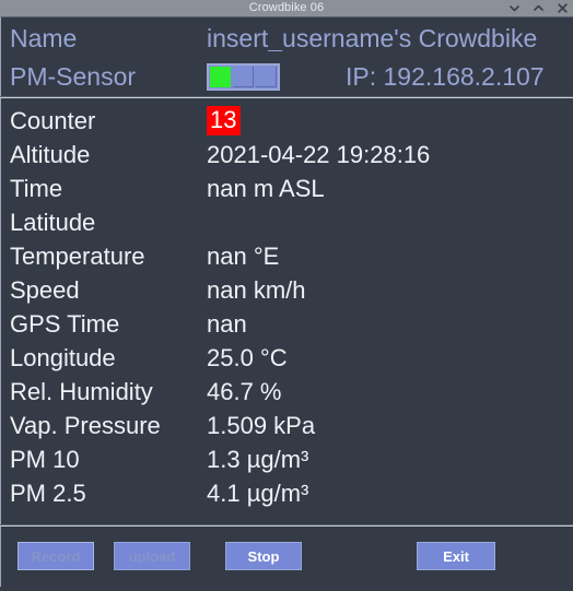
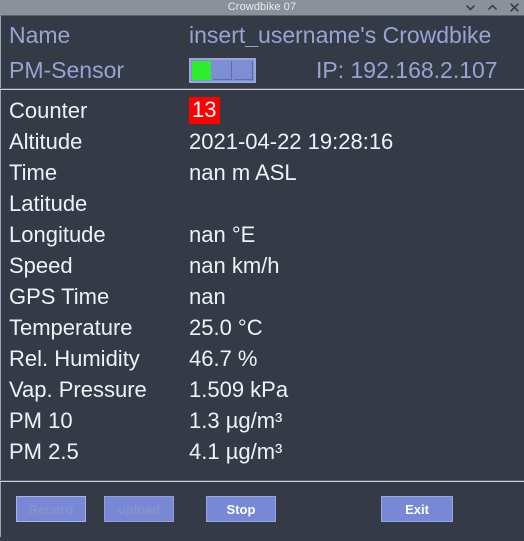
- Crowdbike 06
+ Crowdbike 07
  Name
  insert_username's Crowdbike
  PM-Sensor
  IP: 192.168.2.107
  Counter
  13
  Altitude
  2021-04-22 19:28:16
  Time
  nan m ASL
  Latitude
- Temperature
+ Longitude
  nan °E
  Speed
  nan km/h
  GPS Time
  nan
- Longitude
+ Temperature
  25.0 °C
  Rel. Humidity
  46.7 %
  Vap. Pressure
  1.509 kPa
  PM 10
  1.3 µg/m³
  PM 2.5
  4.1 µg/m³
  Stop
  Exit
